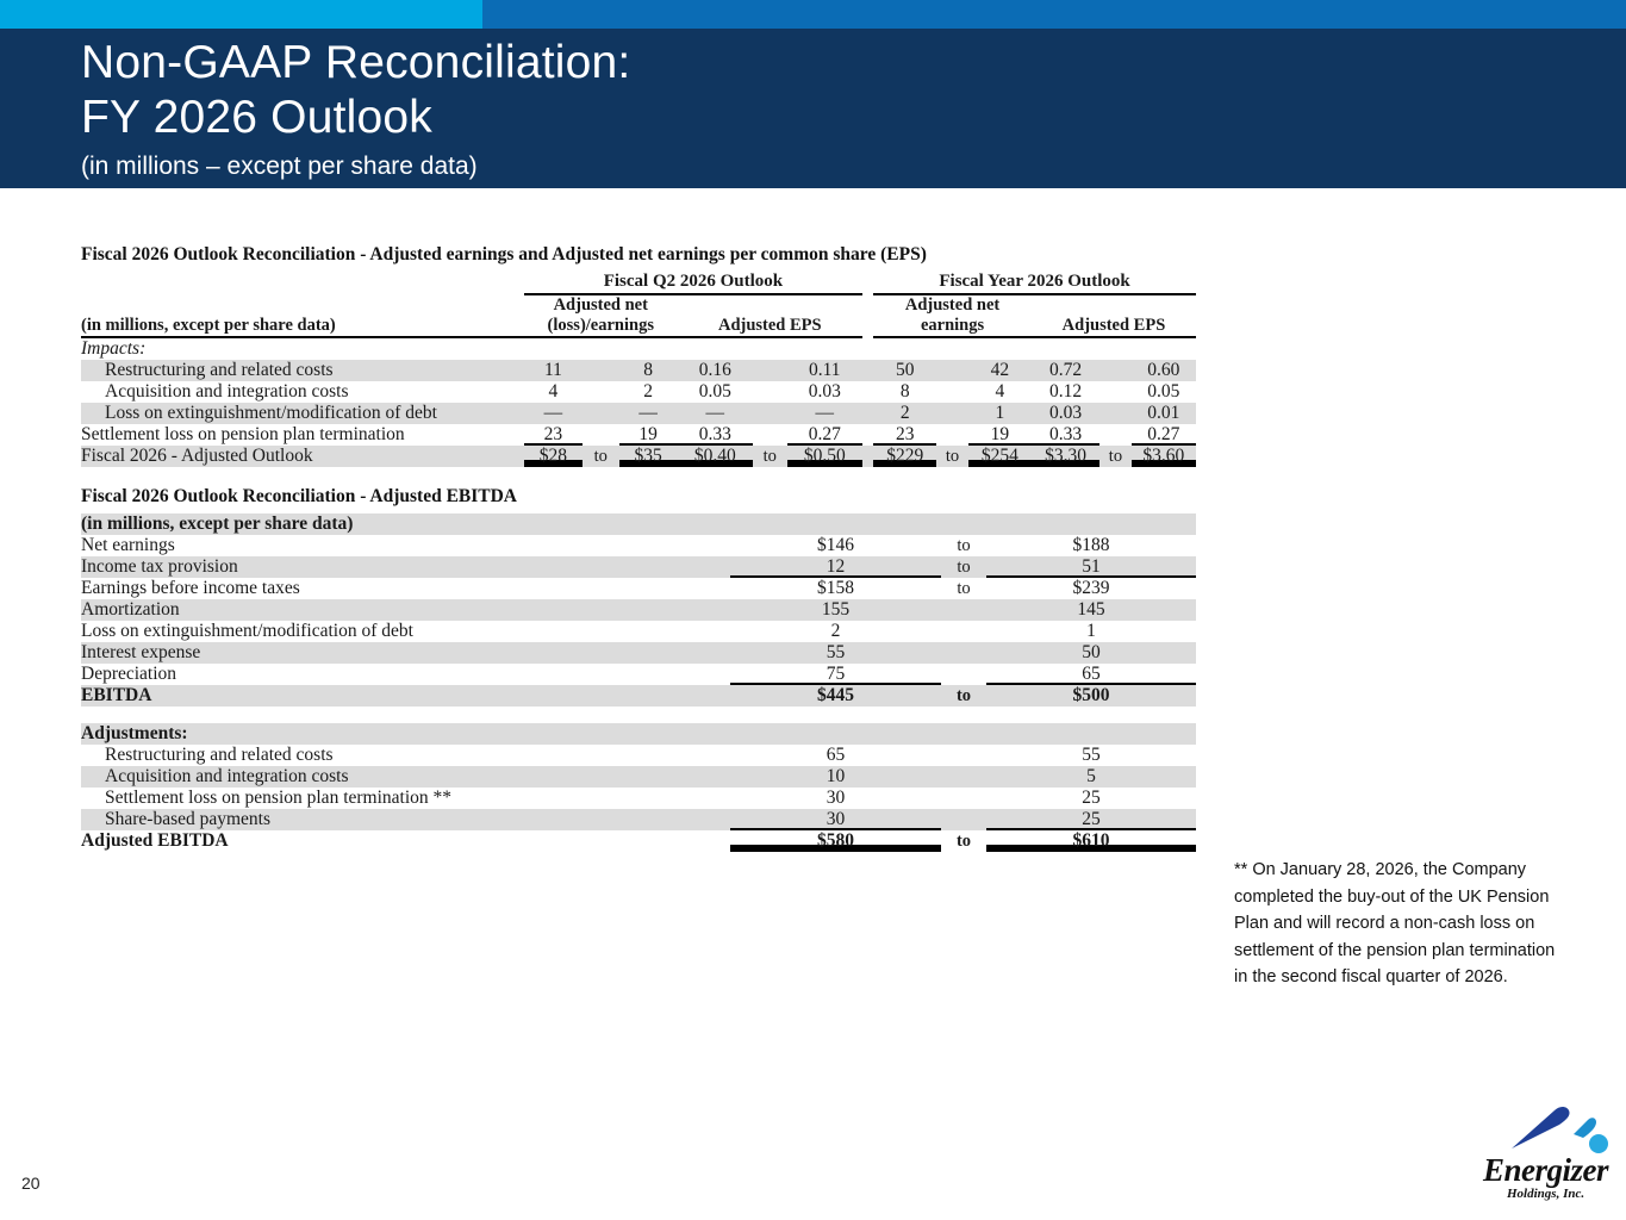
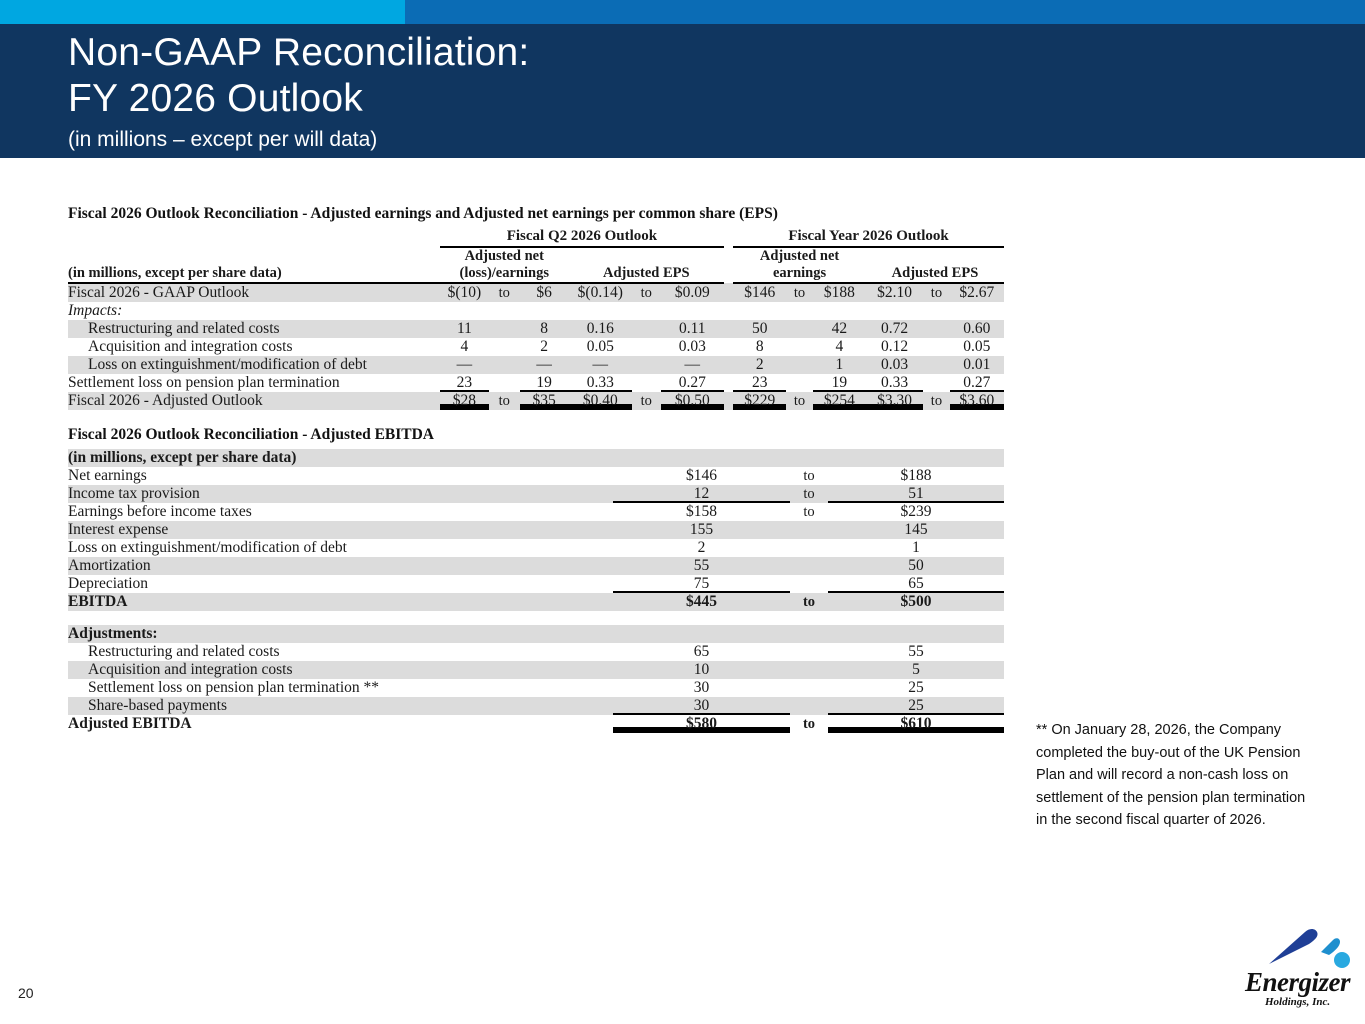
  Non-GAAP Reconciliation:
  FY 2026 Outlook
- (in millions – except per share data)
+ (in millions – except per will data)
  Fiscal 2026 Outlook Reconciliation - Adjusted earnings and Adjusted net earnings per common share (EPS)
  	Fiscal Q2 2026 Outlook		Fiscal Year 2026 Outlook
  (in millions, except per share data)	Adjusted net (loss)/earnings	Adjusted EPS		Adjusted net earnings	Adjusted EPS
+ Fiscal 2026 - GAAP Outlook	$(10)	to	$6	$(0.14)	to	$0.09		$146	to	$188	$2.10	to	$2.67
  Impacts:
  Restructuring and related costs	11		8	0.16		0.11		50		42	0.72		0.60
  Acquisition and integration costs	4		2	0.05		0.03		8		4	0.12		0.05
  Loss on extinguishment/modification of debt	—		—	—		—		2		1	0.03		0.01
  Settlement loss on pension plan termination	23		19	0.33		0.27		23		19	0.33		0.27
  Fiscal 2026 - Adjusted Outlook	$28	to	$35	$0.40	to	$0.50		$229	to	$254	$3.30	to	$3.60
  Fiscal 2026 Outlook Reconciliation - Adjusted EBITDA
  (in millions, except per share data)
  Net earnings	$146	to	$188
  Income tax provision	12	to	51
  Earnings before income taxes	$158	to	$239
- Amortization	155		145
+ Interest expense	155		145
  Loss on extinguishment/modification of debt	2		1
- Interest expense	55		50
+ Amortization	55		50
  Depreciation	75		65
  EBITDA	$445	to	$500
  Adjustments:
  Restructuring and related costs	65		55
  Acquisition and integration costs	10		5
  Settlement loss on pension plan termination **	30		25
  Share-based payments	30		25
  Adjusted EBITDA	$580	to	$610
  ** On January 28, 2026, the Company completed the buy-out of the UK Pension Plan and will record a non-cash loss on settlement of the pension plan termination in the second fiscal quarter of 2026.
  20
  Energizer
  Holdings, Inc.
